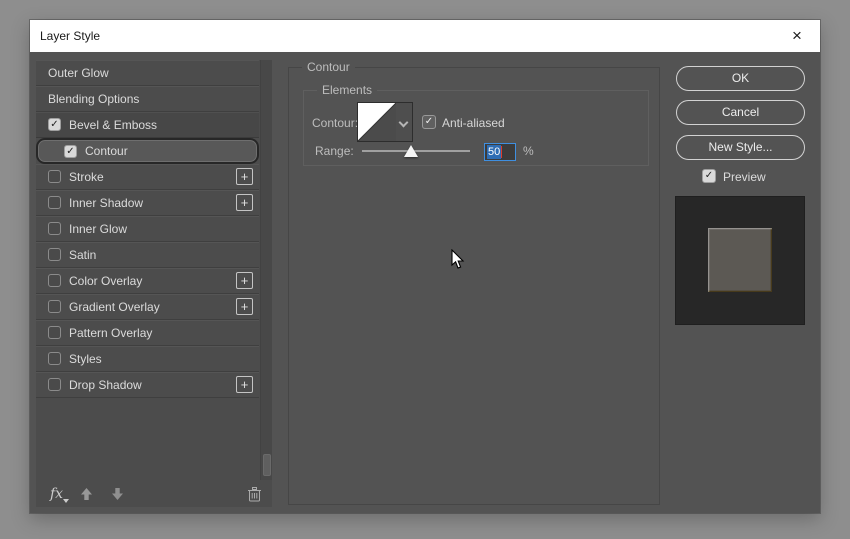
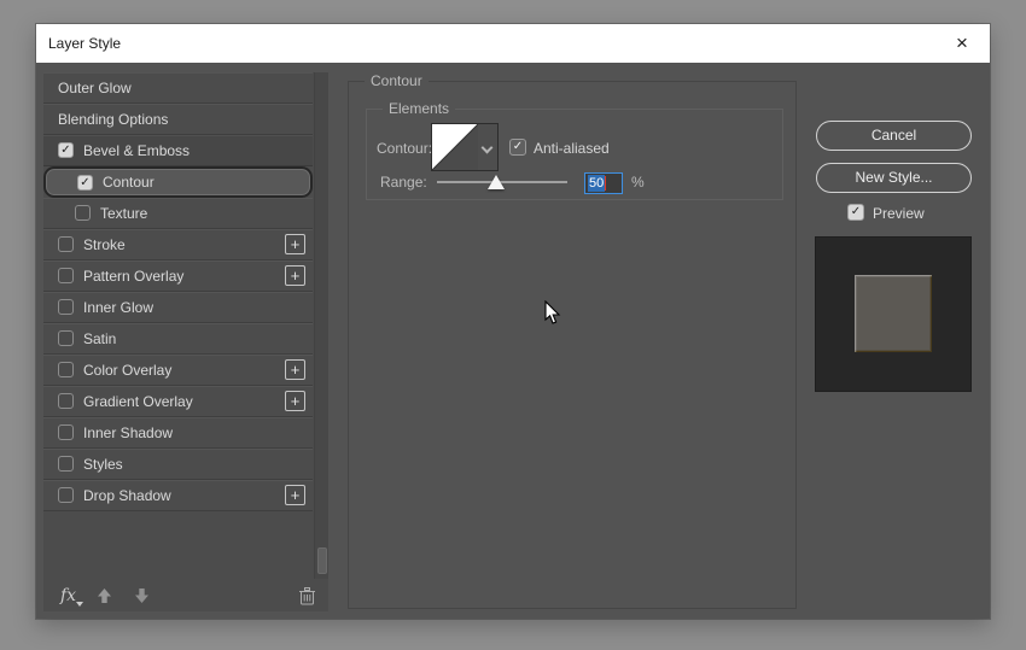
  Layer Style
  ×
  Outer Glow
  Blending Options
  ✓
  Bevel & Emboss
  ✓
  Contour
+ Texture
  Stroke
  +
- Inner Shadow
+ Pattern Overlay
  +
  Inner Glow
  Satin
  Color Overlay
  +
  Gradient Overlay
  +
- Pattern Overlay
+ Inner Shadow
  Styles
  Drop Shadow
  +
  fx
  Contour
  Elements
  Contour
  ✓
  Anti-aliased
  Range:
  50
  %
- OK
  Cancel
  New Style...
  ✓
  Preview
